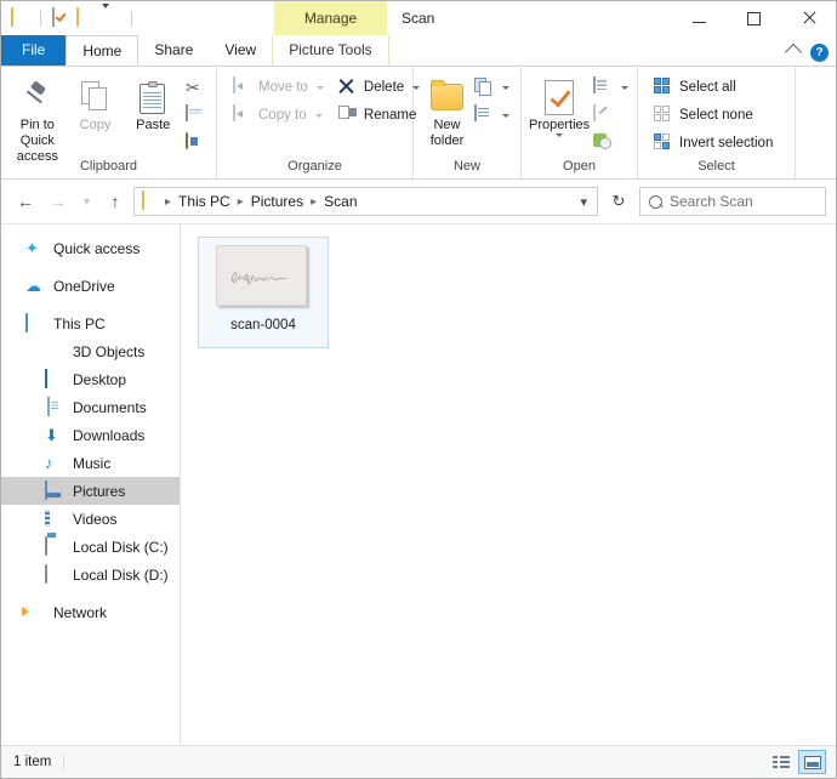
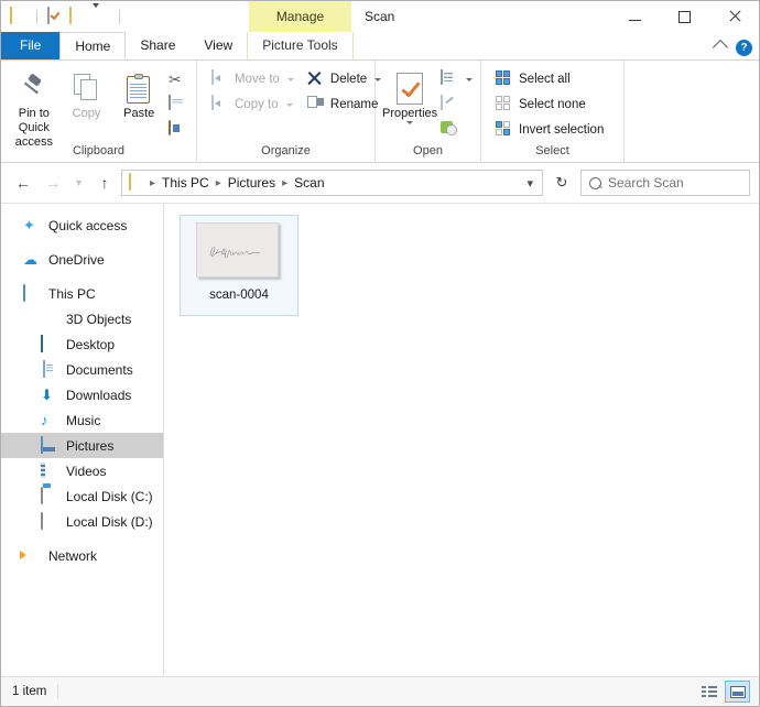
  Manage
  Scan
  File
  Home
  Share
  View
  Picture Tools
  ?
  Pin to Quick access
  Copy
  Paste
  ✂
  Clipboard
  Move to
  Copy to
  Delete
  Rename
  Organize
- New folder
- New
  Properties
  Open
  Select all
  Select none
  Invert selection
  Select
  ←
  →
  ▾
  ↑
  ▸
  This PC
  ▸
  Pictures
  ▸
  Scan
  ▾
  ↻
  Search Scan
  ✦
  Quick access
  ☁
  OneDrive
  This PC
  3D Objects
  Desktop
  Documents
  ⬇
  Downloads
  ♪
  Music
  Pictures
  Videos
  Local Disk (C:)
  Local Disk (D:)
  Network
  scan-0004
  1 item
